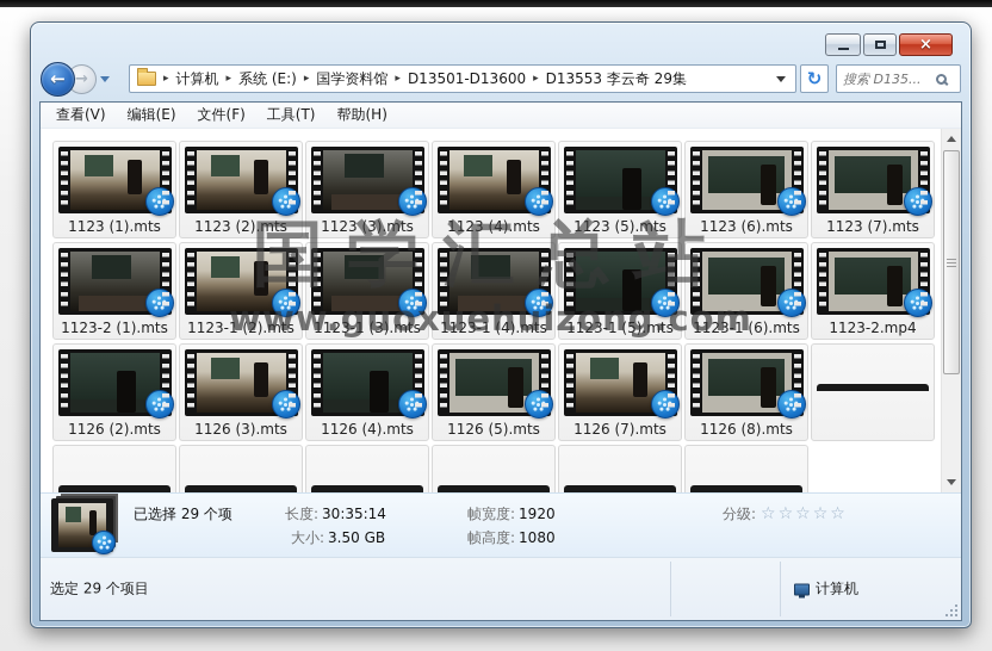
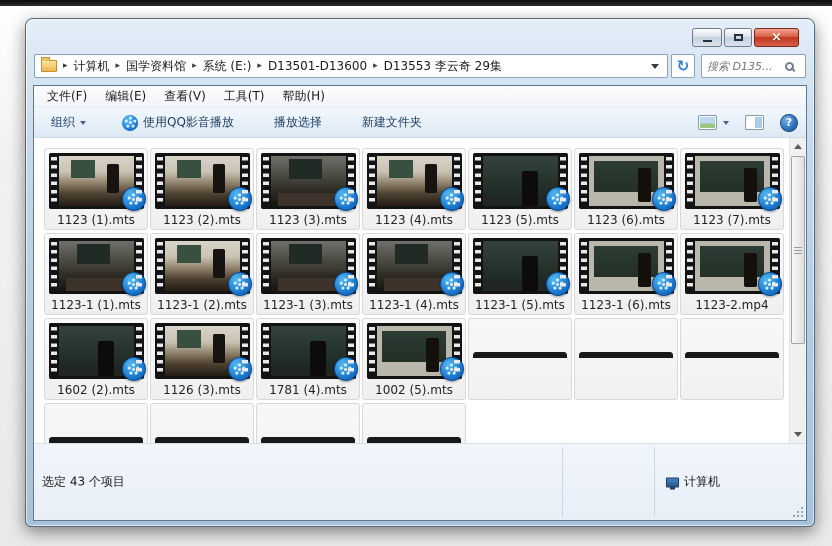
  ×
- ←
- →
  ▸
  计算机
  ▸
- 系统 (E:)
+ 国学资料馆
  ▸
- 国学资料馆
+ 系统 (E:)
  ▸
  D13501-D13600
  ▸
  D13553 李云奇 29集
  ↻
  搜索 D135...
- 查看(V)
+ 文件(F)
  编辑(E)
- 文件(F)
+ 查看(V)
  工具(T)
  帮助(H)
+ 组织
+ 使用QQ影音播放
+ 播放选择
+ 新建文件夹
+ ?
  1123 (1).mts
  1123 (2).mts
  1123 (3).mts
  1123 (4).mts
  1123 (5).mts
  1123 (6).mts
  1123 (7).mts
- 1123-2 (1).mts
+ 1123-1 (1).mts
  1123-1 (2).mts
  1123-1 (3).mts
  1123-1 (4).mts
  1123-1 (5).mts
  1123-1 (6).mts
  1123-2.mp4
- 1126 (2).mts
+ 1602 (2).mts
  1126 (3).mts
- 1126 (4).mts
+ 1781 (4).mts
- 1126 (5).mts
+ 1002 (5).mts
- 1126 (7).mts
- 1126 (8).mts
- 国学汇总站
- www.guoxuehuizong.com
- 已选择 29 个项
- 长度: 30:35:14
- 大小: 3.50 GB
- 帧宽度: 1920
- 帧高度: 1080
- 分级: ☆☆☆☆☆
- 选定 29 个项目
+ 选定 43 个项目
  计算机
